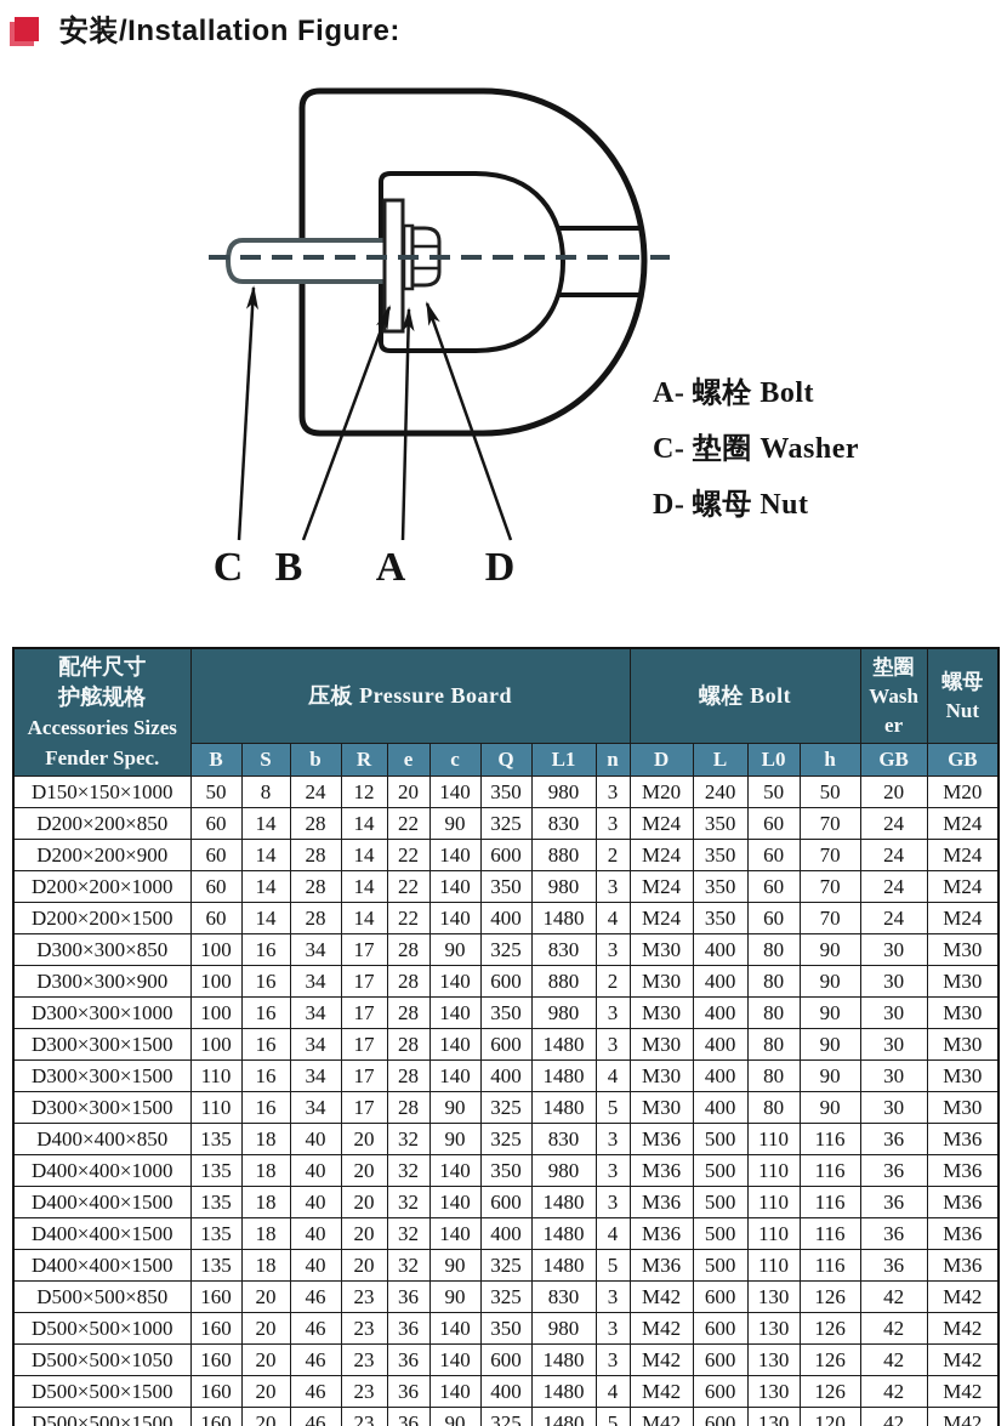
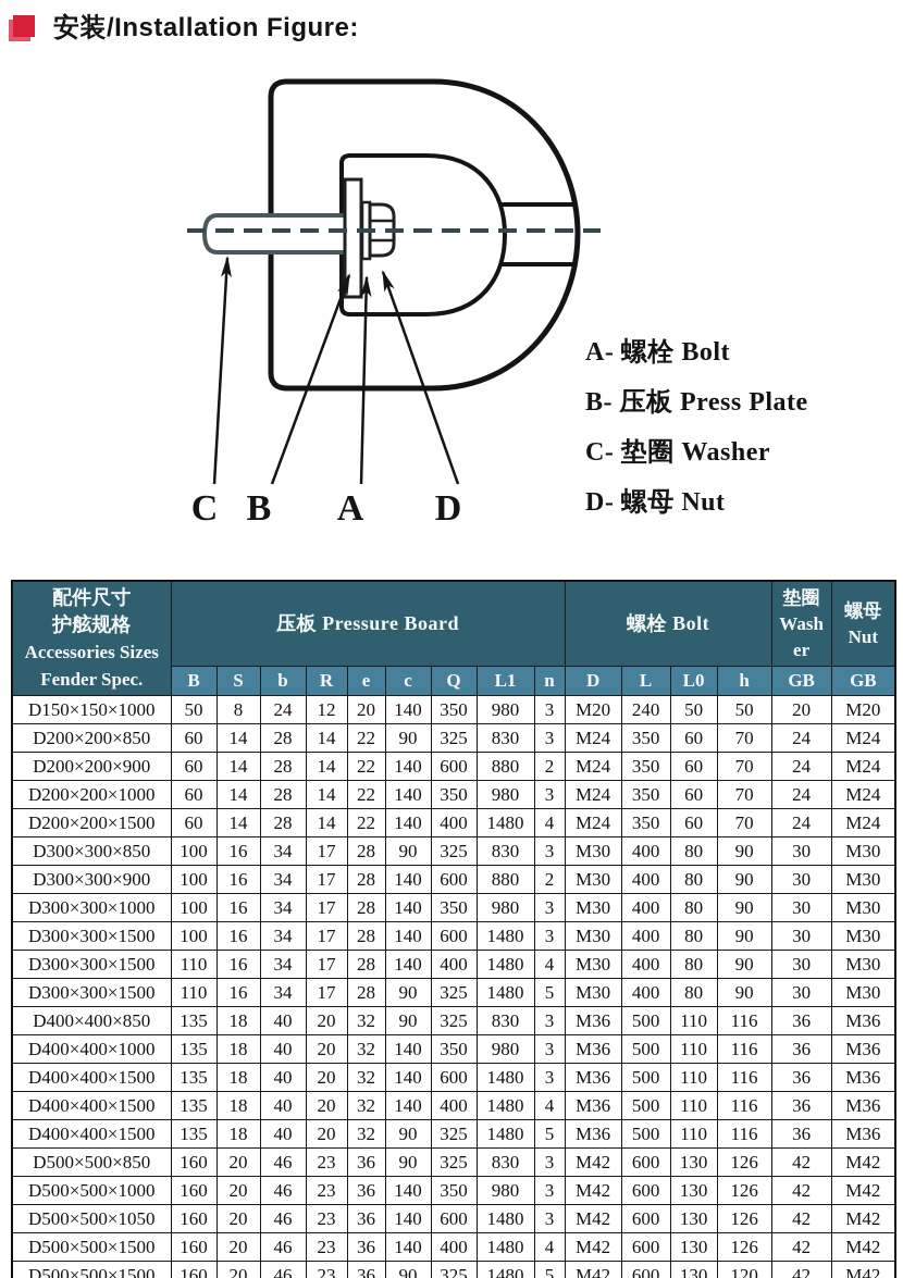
  安装/Installation Figure:
  C
  B
  A
  D
  A- 螺栓 Bolt
+ B- 压板 Press Plate
  C- 垫圈 Washer
  D- 螺母 Nut
  配件尺寸 护舷规格 Accessories Sizes Fender Spec.	压板 Pressure Board	螺栓 Bolt	垫圈 Wash er	螺母 Nut
  B	S	b	R	e	c	Q	L1	n	D	L	L0	h	GB	GB
  D150×150×1000	50	8	24	12	20	140	350	980	3	M20	240	50	50	20	M20
  D200×200×850	60	14	28	14	22	90	325	830	3	M24	350	60	70	24	M24
  D200×200×900	60	14	28	14	22	140	600	880	2	M24	350	60	70	24	M24
  D200×200×1000	60	14	28	14	22	140	350	980	3	M24	350	60	70	24	M24
  D200×200×1500	60	14	28	14	22	140	400	1480	4	M24	350	60	70	24	M24
  D300×300×850	100	16	34	17	28	90	325	830	3	M30	400	80	90	30	M30
  D300×300×900	100	16	34	17	28	140	600	880	2	M30	400	80	90	30	M30
  D300×300×1000	100	16	34	17	28	140	350	980	3	M30	400	80	90	30	M30
  D300×300×1500	100	16	34	17	28	140	600	1480	3	M30	400	80	90	30	M30
  D300×300×1500	110	16	34	17	28	140	400	1480	4	M30	400	80	90	30	M30
  D300×300×1500	110	16	34	17	28	90	325	1480	5	M30	400	80	90	30	M30
  D400×400×850	135	18	40	20	32	90	325	830	3	M36	500	110	116	36	M36
  D400×400×1000	135	18	40	20	32	140	350	980	3	M36	500	110	116	36	M36
  D400×400×1500	135	18	40	20	32	140	600	1480	3	M36	500	110	116	36	M36
  D400×400×1500	135	18	40	20	32	140	400	1480	4	M36	500	110	116	36	M36
  D400×400×1500	135	18	40	20	32	90	325	1480	5	M36	500	110	116	36	M36
  D500×500×850	160	20	46	23	36	90	325	830	3	M42	600	130	126	42	M42
  D500×500×1000	160	20	46	23	36	140	350	980	3	M42	600	130	126	42	M42
  D500×500×1050	160	20	46	23	36	140	600	1480	3	M42	600	130	126	42	M42
  D500×500×1500	160	20	46	23	36	140	400	1480	4	M42	600	130	126	42	M42
  D500×500×1500	160	20	46	23	36	90	325	1480	5	M42	600	130	120	42	M42
